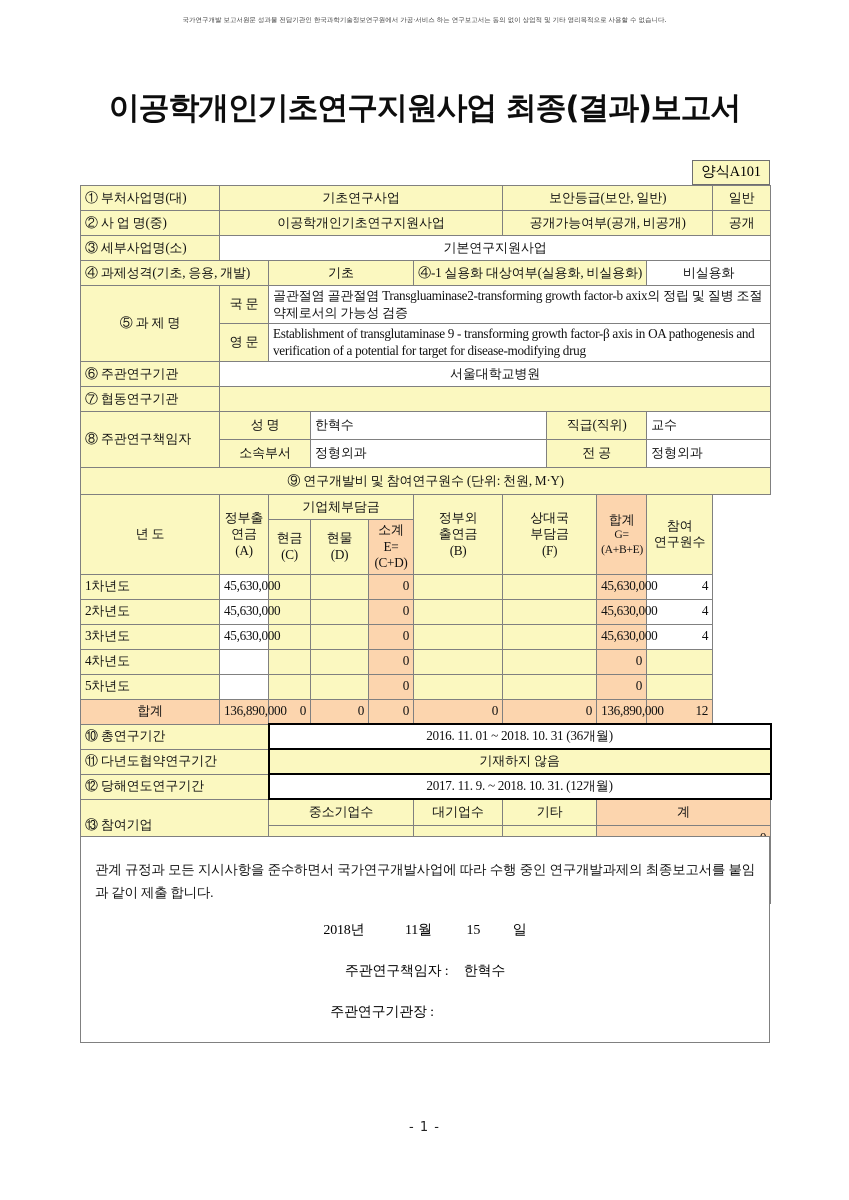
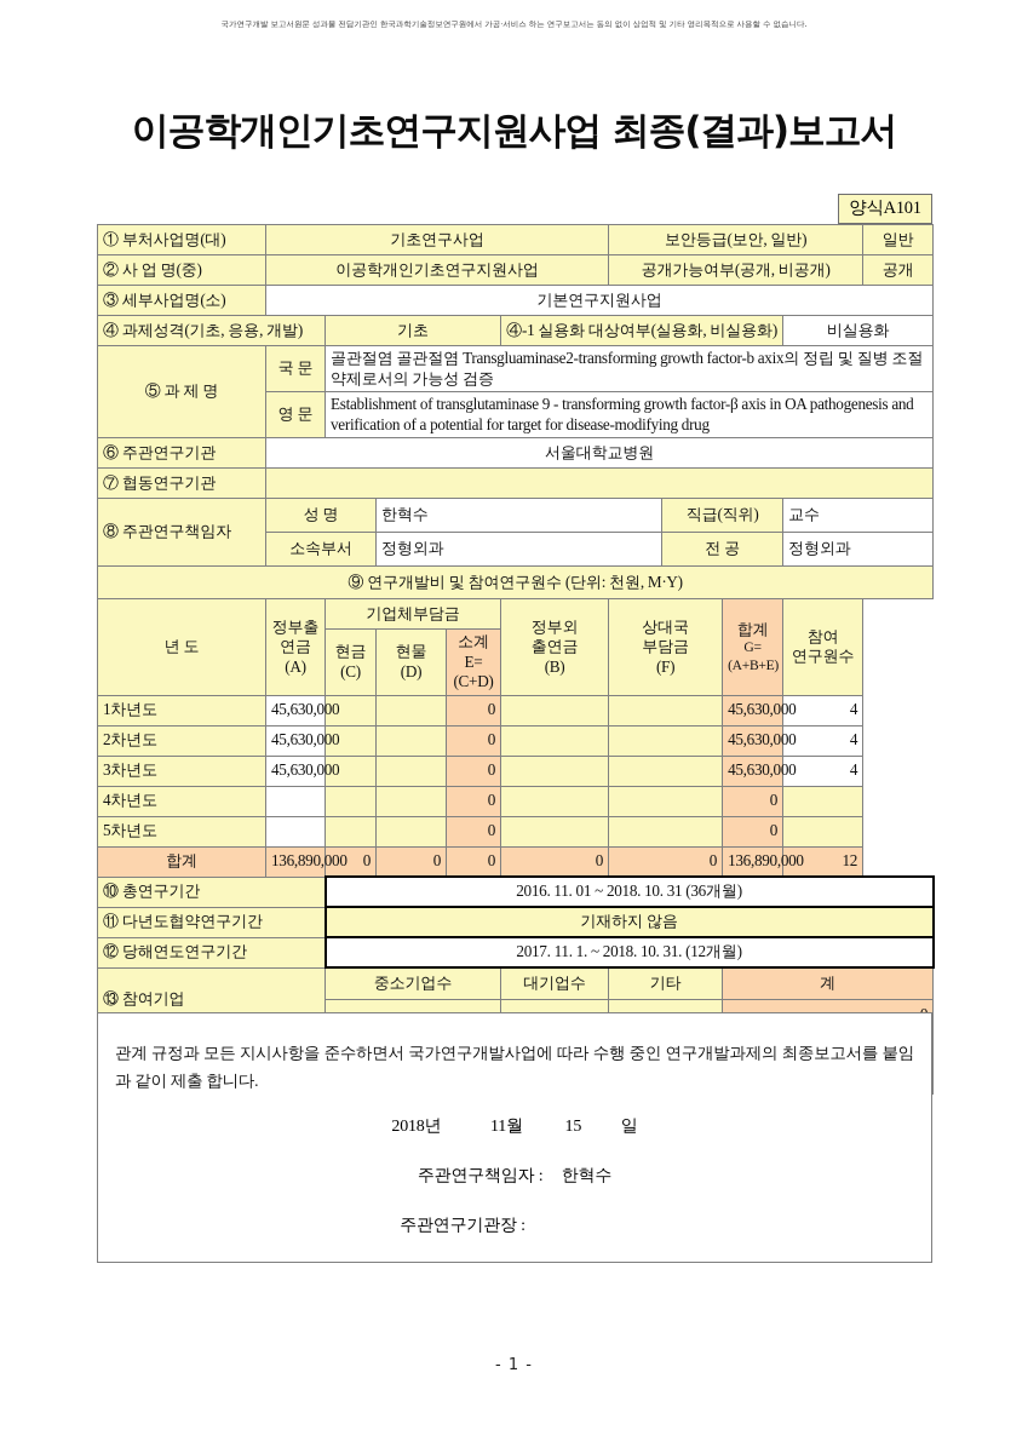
  국가연구개발 보고서원문 성과물 전담기관인 한국과학기술정보연구원에서 가공·서비스 하는 연구보고서는 동의 없이 상업적 및 기타 영리목적으로 사용할 수 없습니다.
  이공학개인기초연구지원사업 최종(결과)보고서
  양식A101
  ① 부처사업명(대)	기초연구사업	보안등급(보안, 일반)	일반
  ② 사 업 명(중)	이공학개인기초연구지원사업	공개가능여부(공개, 비공개)	공개
  ③ 세부사업명(소)	기본연구지원사업
  ④ 과제성격(기초, 응용, 개발)	기초	④-1 실용화 대상여부(실용화, 비실용화)	비실용화
  ⑤ 과 제 명	국 문	골관절염 골관절염 Transgluaminase2-transforming growth factor-b axix의 정립 및 질병 조절 약제로서의 가능성 검증
  영 문	Establishment of transglutaminase 9 - transforming growth factor-β axis in OA pathogenesis and verification of a potential for target for disease-modifying drug
  ⑥ 주관연구기관	서울대학교병원
  ⑦ 협동연구기관
  ⑧ 주관연구책임자	성 명	한혁수	직급(직위)	교수
  소속부서	정형외과	전 공	정형외과
  ⑨ 연구개발비 및 참여연구원수 (단위: 천원, M·Y)
  년 도	정부출연금 (A)	기업체부담금	정부외 출연금 (B)	상대국 부담금 (F)	합계 G=(A+B+E)	참여 연구원수
  현금 (C)	현물 (D)	소계 E=(C+D)
  1차년도	45,630,000			0			45,630,000	4
  2차년도	45,630,000			0			45,630,000	4
  3차년도	45,630,000			0			45,630,000	4
  4차년도				0			0
  5차년도				0			0
  합계	136,890,000	0	0	0	0	0	136,890,000	12
  ⑩ 총연구기간	2016. 11. 01 ~ 2018. 10. 31 (36개월)
  ⑪ 다년도협약연구기간	기재하지 않음
- ⑫ 당해연도연구기간	2017. 11. 9. ~ 2018. 10. 31. (12개월)
+ ⑫ 당해연도연구기간	2017. 11. 1. ~ 2018. 10. 31. (12개월)
  ⑬ 참여기업	중소기업수	대기업수	기타	계
  관계 규정과 모든 지시사항을 준수하면서 국가연구개발사업에 따라 수행 중인 연구개발과제의 최종보고서를 붙임과 같이 제출 합니다.
  2018년 11월 15 일
  주관연구책임자 : 한혁수
  주관연구기관장 :
  - 1 -
